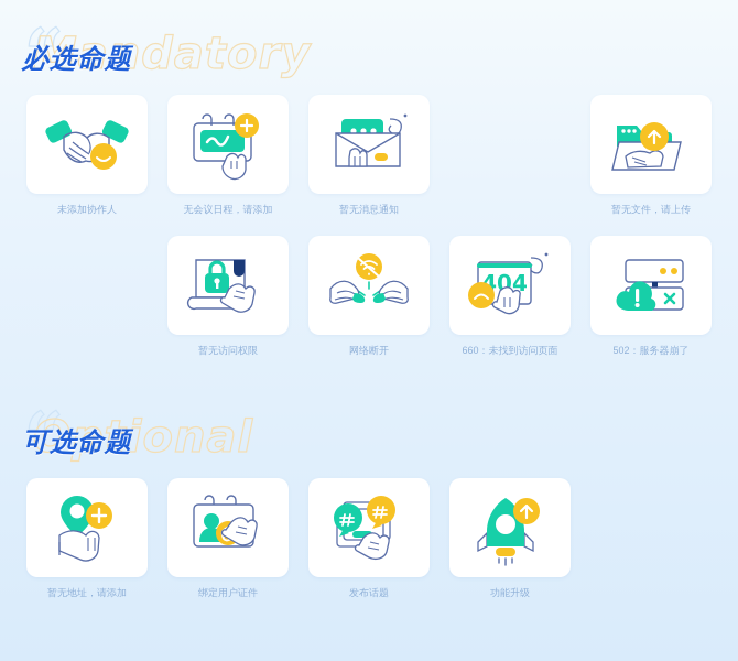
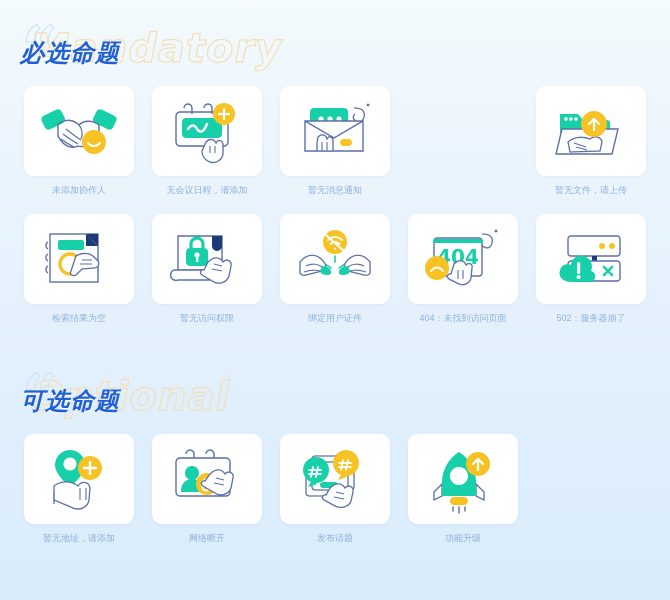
  “
  Mandatory
  必选命题
  未添加协作人
  无会议日程，请添加
  暂无消息通知
  暂无文件，请上传
+ 检索结果为空
  暂无访问权限
- 网络断开
+ 绑定用户证件
  404
- 660：未找到访问页面
+ 404：未找到访问页面
  502：服务器崩了
  “
  Optional
  可选命题
  暂无地址，请添加
- 绑定用户证件
+ 网络断开
  发布话题
  功能升级
